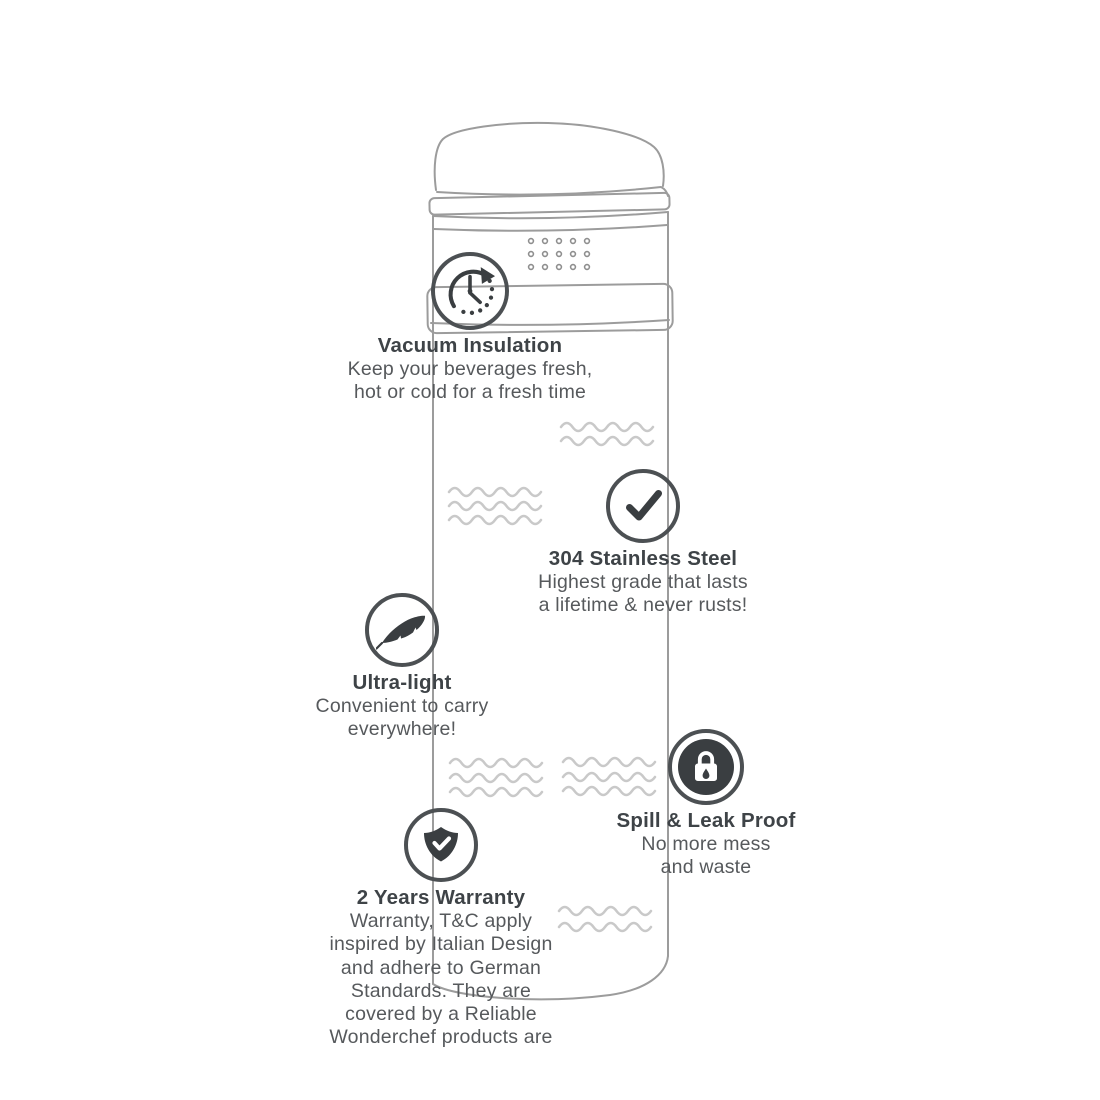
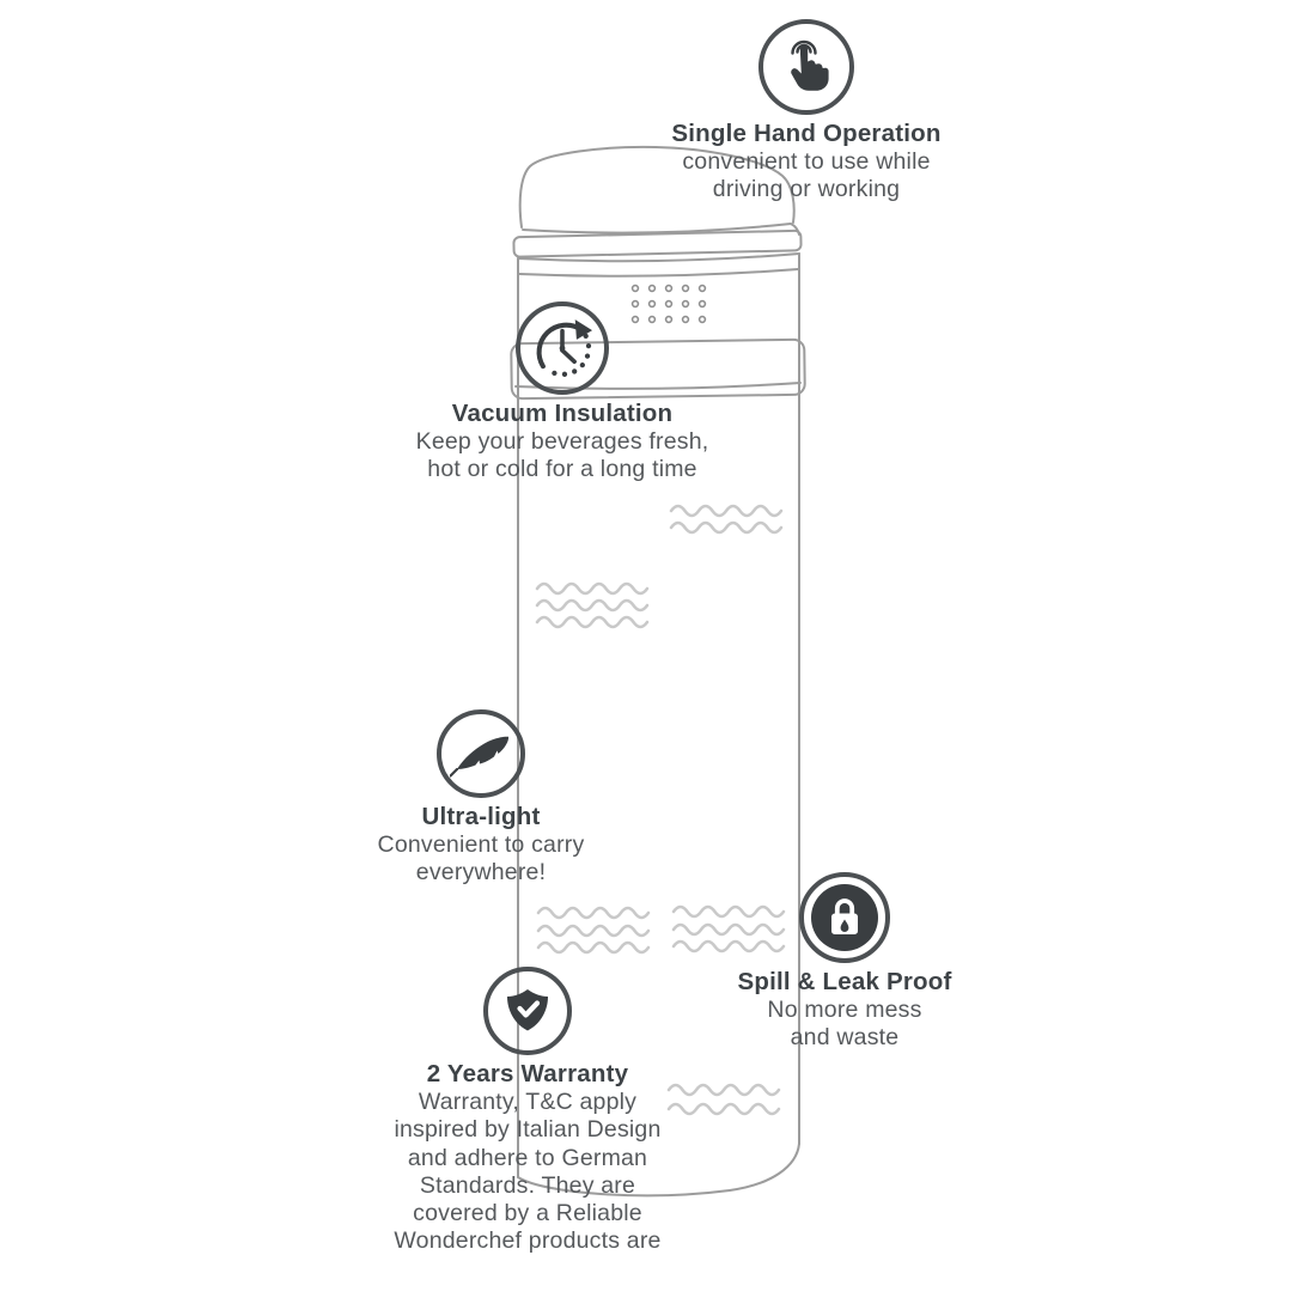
+ Single Hand Operation
+ convenient to use while
+ driving or working
  Vacuum Insulation
  Keep your beverages fresh,
- hot or cold for a fresh time
+ hot or cold for a long time
- 304 Stainless Steel
- Highest grade that lasts
- a lifetime & never rusts!
  Ultra-light
  Convenient to carry
  everywhere!
  Spill & Leak Proof
  No more mess
  and waste
  2 Years Warranty
  Warranty, T&C apply
  inspired by Italian Design
  and adhere to German
  Standards. They are
  covered by a Reliable
  Wonderchef products are
